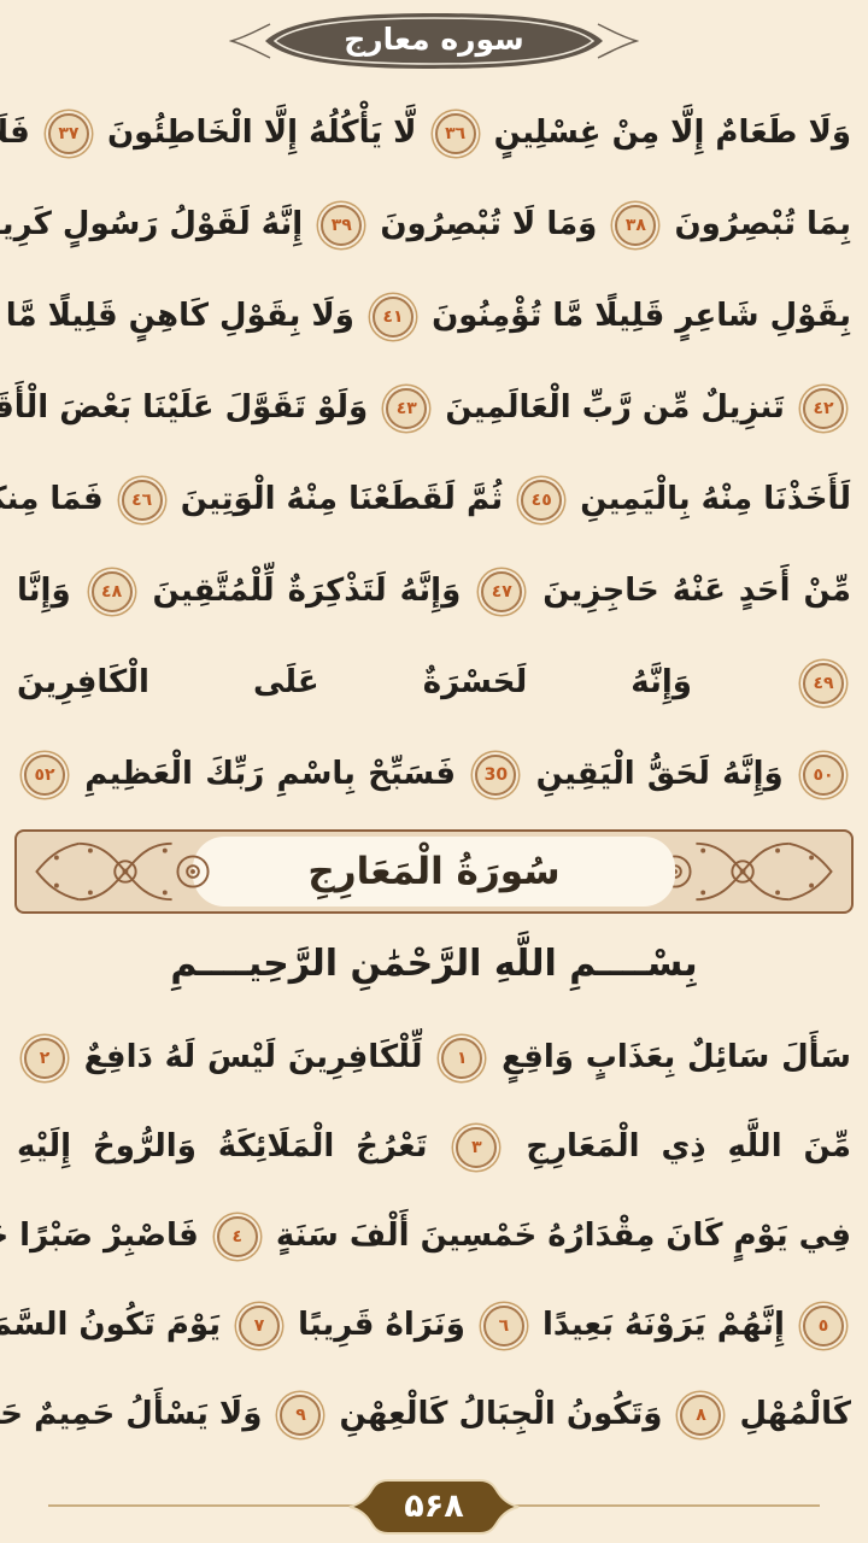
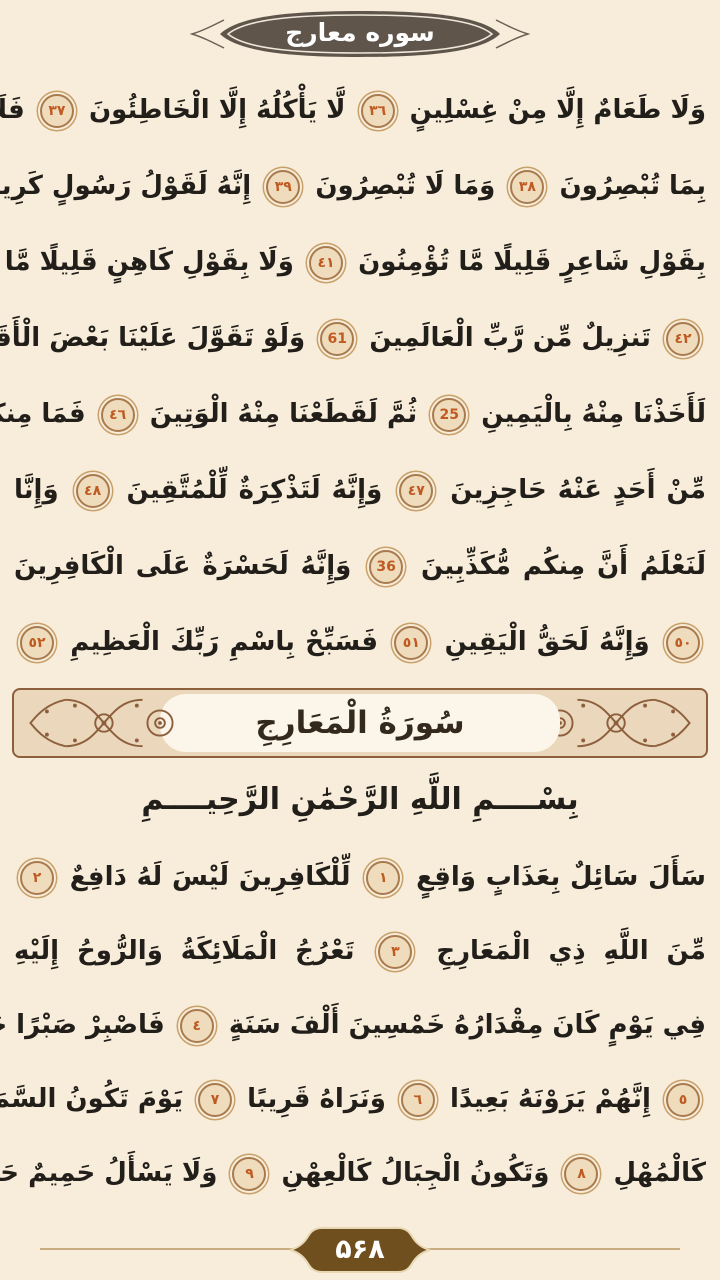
  سوره معارج
  وَلَا طَعَامٌ إِلَّا مِنْ غِسْلِينٍ
  ٣٦
  لَّا يَأْكُلُهُ إِلَّا الْخَاطِئُونَ
  ٣٧
  بِمَا تُبْصِرُونَ
  ٣٨
  وَمَا لَا تُبْصِرُونَ
  ٣٩
  إِنَّهُ لَقَوْلُ رَسُولٍ كَرِي
  بِقَوْلِ شَاعِرٍ قَلِيلًا مَّا تُؤْمِنُونَ
  ٤١
  وَلَا بِقَوْلِ كَاهِنٍ قَلِيلًا مَّا
  ٤٢
  تَنزِيلٌ مِّن رَّبِّ الْعَالَمِينَ
- ٤٣
+ 61
  وَلَوْ تَقَوَّلَ عَلَيْنَا بَعْضَ الْأَقَ
  لَأَخَذْنَا مِنْهُ بِالْيَمِينِ
- ٤٥
+ 25
  ثُمَّ لَقَطَعْنَا مِنْهُ الْوَتِينَ
  ٤٦
  فَمَا مِن
  مِّنْ أَحَدٍ عَنْهُ حَاجِزِينَ
  ٤٧
  وَإِنَّهُ لَتَذْكِرَةٌ لِّلْمُتَّقِينَ
  ٤٨
  وَإِنَّا
+ لَنَعْلَمُ أَنَّ مِنكُم مُّكَذِّبِينَ
- ٤٩
+ 36
  وَإِنَّهُ لَحَسْرَةٌ عَلَى الْكَافِرِينَ
  ٥٠
  وَإِنَّهُ لَحَقُّ الْيَقِينِ
- 30
+ ٥١
  فَسَبِّحْ بِاسْمِ رَبِّكَ الْعَظِيمِ
  ٥٢
  سُورَةُ الْمَعَارِجِ
  بِسْــــمِ اللَّهِ الرَّحْمَٰنِ الرَّحِيــــمِ
  سَأَلَ سَائِلٌ بِعَذَابٍ وَاقِعٍ
  ١
  لِّلْكَافِرِينَ لَيْسَ لَهُ دَافِعٌ
  ٢
  مِّنَ اللَّهِ ذِي الْمَعَارِجِ
  ٣
  تَعْرُجُ الْمَلَائِكَةُ وَالرُّوحُ إِلَيْهِ
  فِي يَوْمٍ كَانَ مِقْدَارُهُ خَمْسِينَ أَلْفَ سَنَةٍ
  ٤
  ٥
  إِنَّهُمْ يَرَوْنَهُ بَعِيدًا
  ٦
  وَنَرَاهُ قَرِيبًا
  ٧
  يَوْمَ تَكُونُ السَّمَ
  كَالْمُهْلِ
  ٨
  وَتَكُونُ الْجِبَالُ كَالْعِهْنِ
  ٩
  وَلَا يَسْأَلُ حَمِيمٌ حَ
  ۵۶۸
